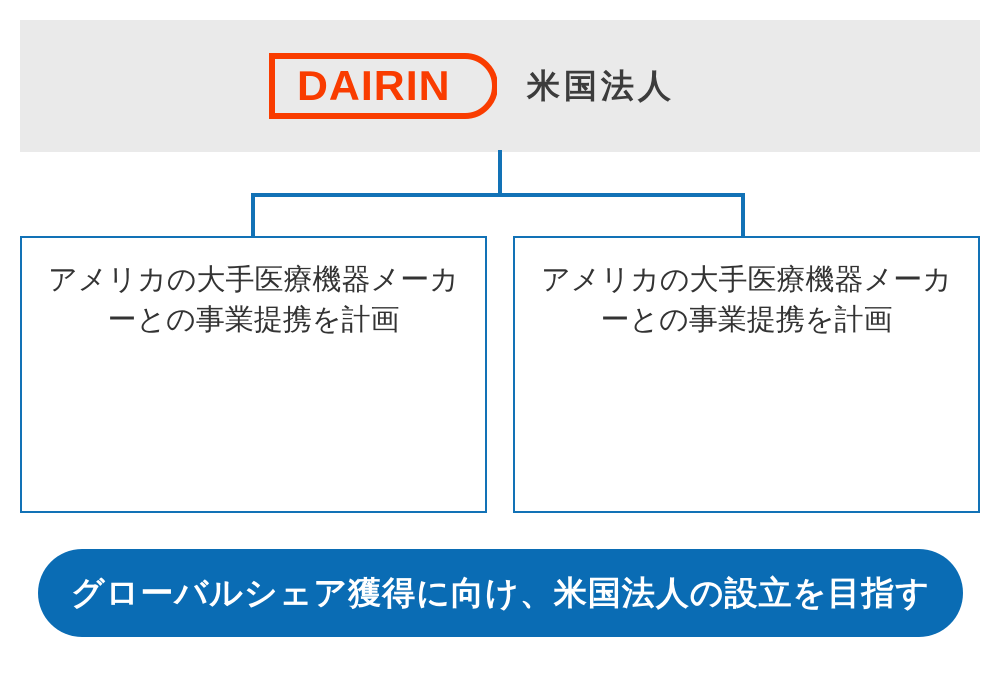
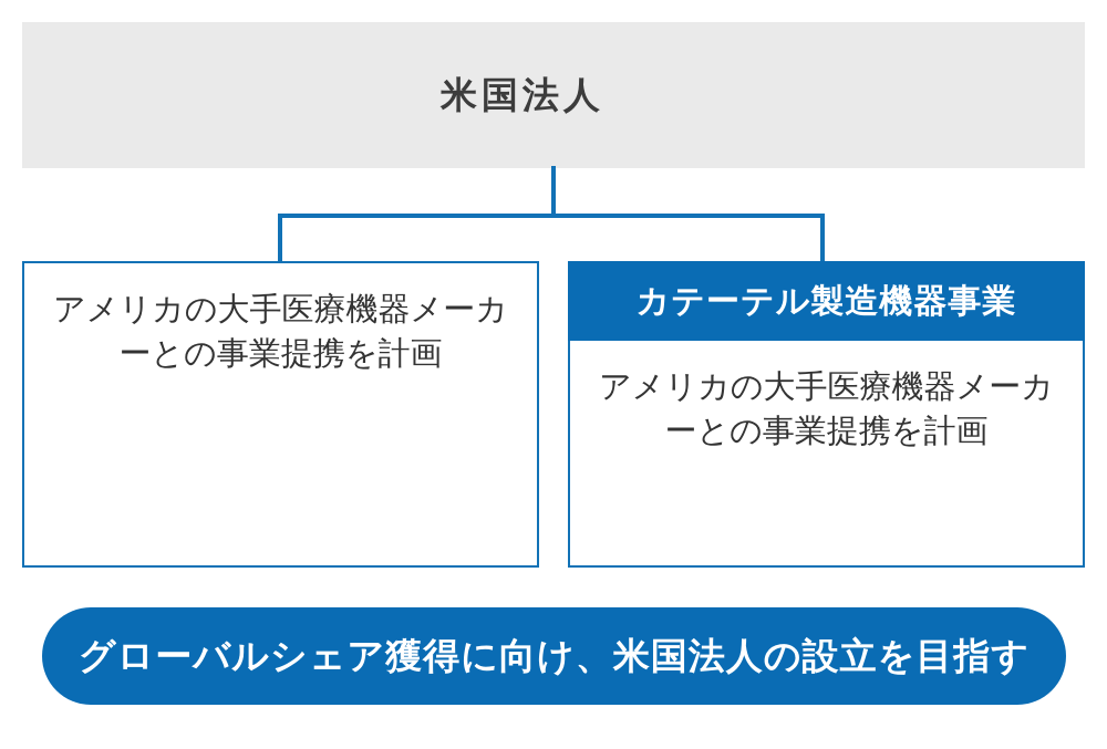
- DAIRIN
  米国法人
  アメリカの大手医療機器メーカーとの事業提携を計画
+ カテーテル製造機器事業
  アメリカの大手医療機器メーカーとの事業提携を計画
  グローバルシェア獲得に向け、米国法人の設立を目指す
